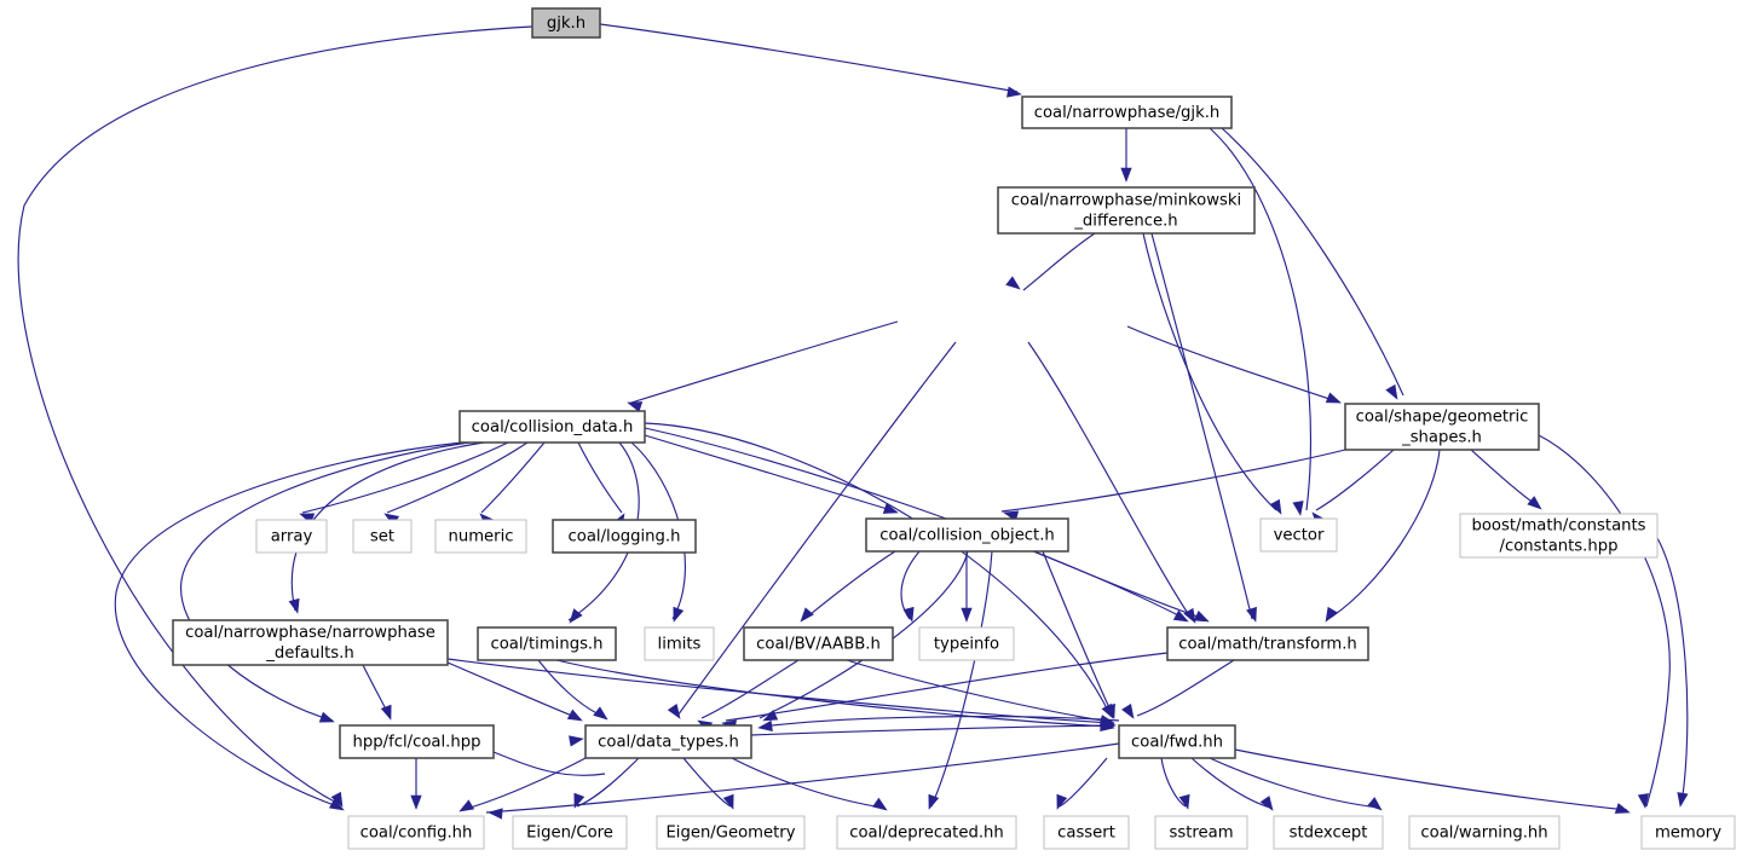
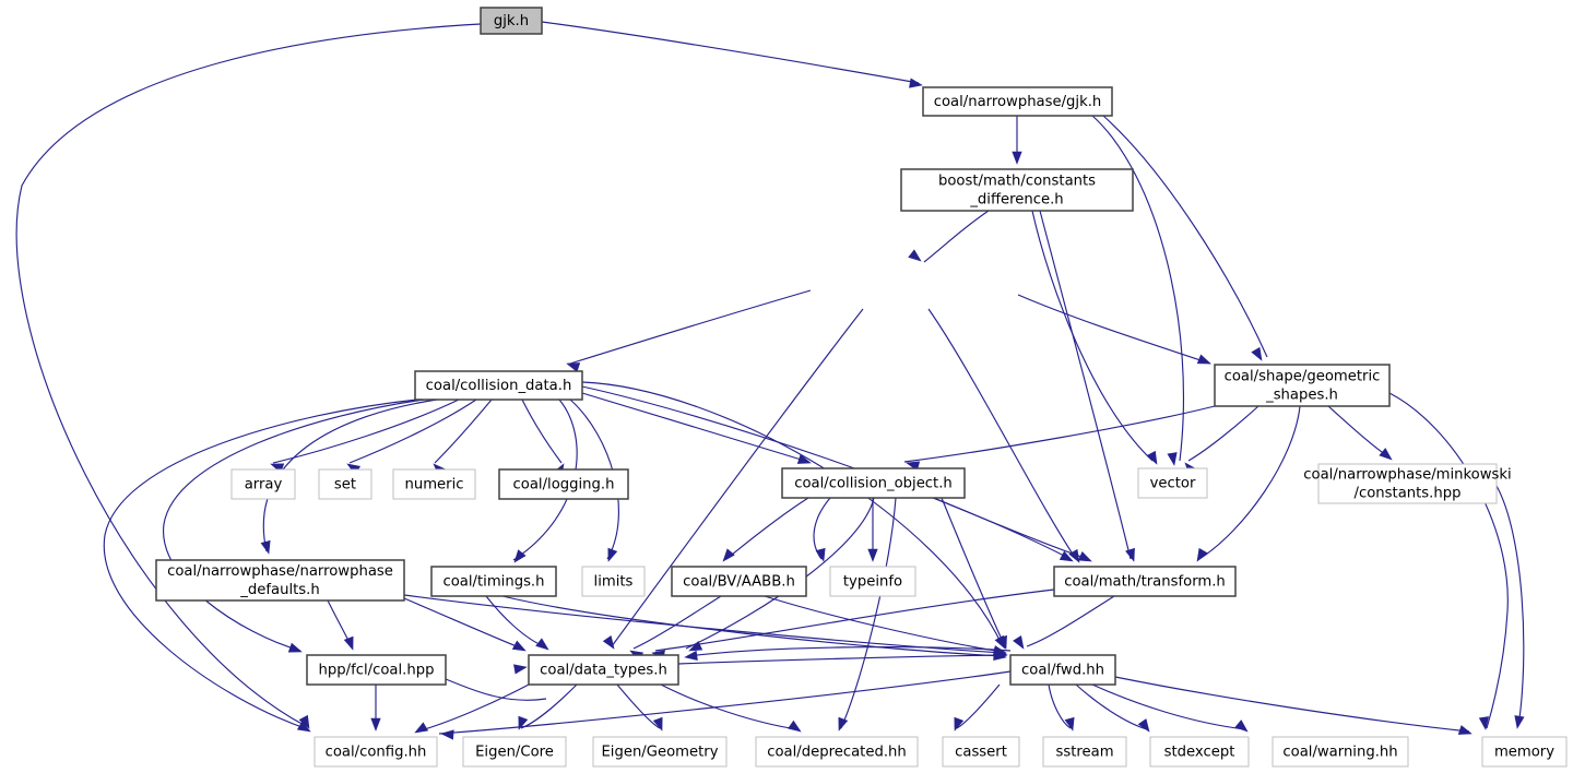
  gjk.h
  coal/narrowphase/gjk.h
- coal/narrowphase/minkowski
+ boost/math/constants
  _difference.h
  coal/collision_data.h
  coal/shape/geometric
  _shapes.h
  array
  set
  numeric
  coal/logging.h
  coal/collision_object.h
  vector
- boost/math/constants
+ coal/narrowphase/minkowski
  /constants.hpp
  coal/narrowphase/narrowphase
  _defaults.h
  coal/timings.h
  limits
  coal/BV/AABB.h
  typeinfo
  coal/math/transform.h
  hpp/fcl/coal.hpp
  coal/data_types.h
  coal/fwd.hh
  coal/config.hh
  Eigen/Core
  Eigen/Geometry
  coal/deprecated.hh
  cassert
  sstream
  stdexcept
  coal/warning.hh
  memory
